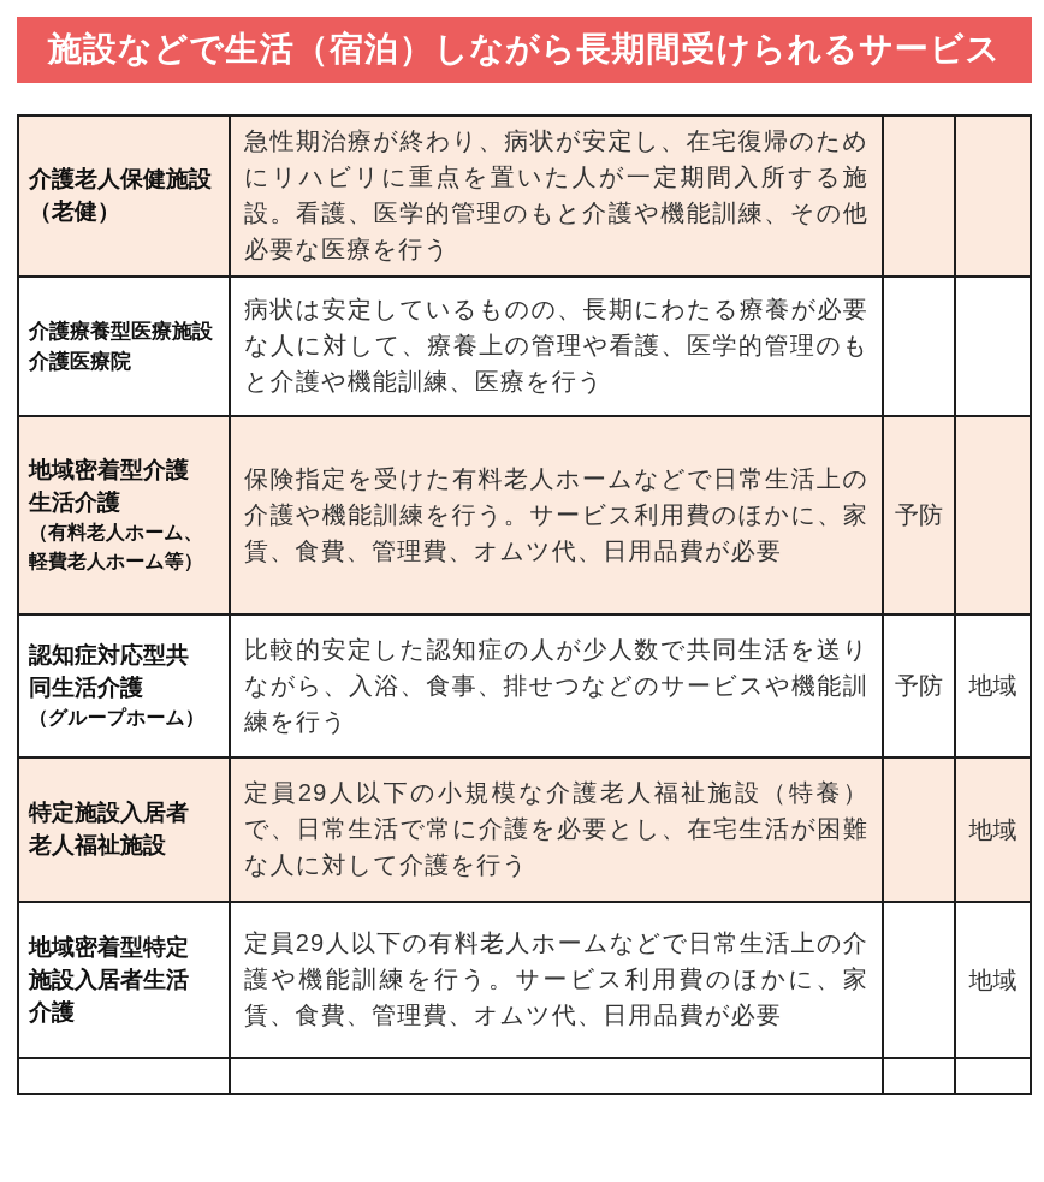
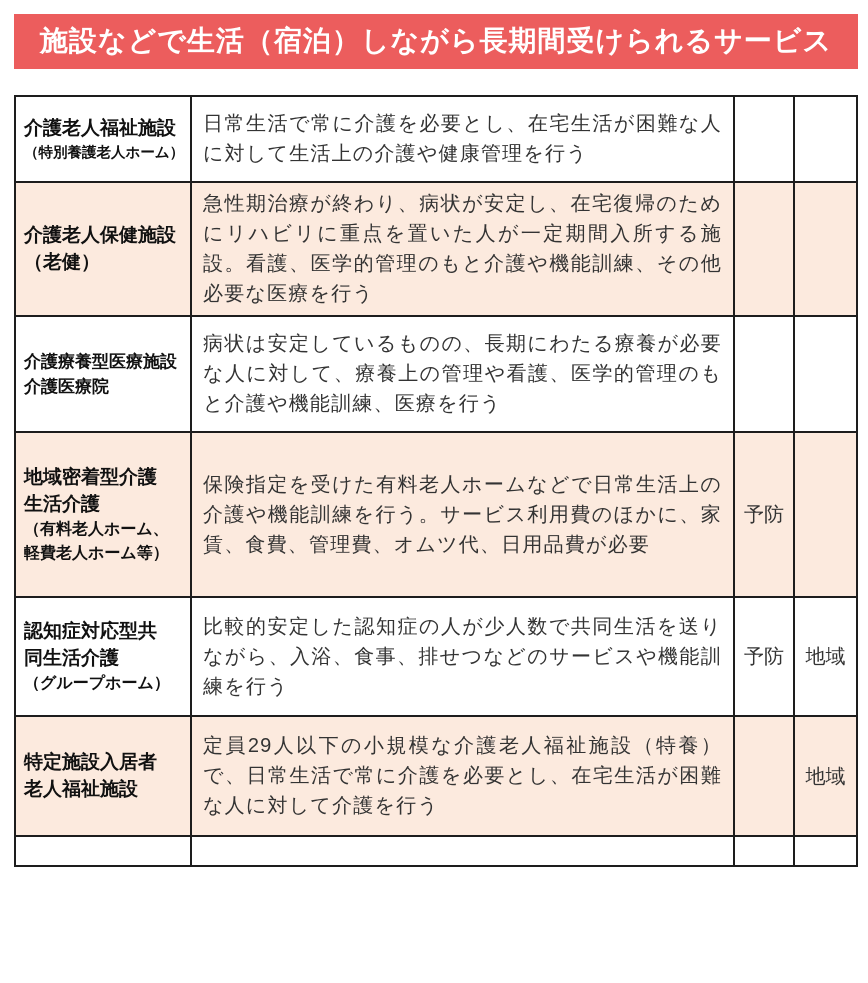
  施設などで生活（宿泊）しながら長期間受けられるサービス
+ 介護老人福祉施設 （特別養護老人ホーム）	日常生活で常に介護を必要とし、在宅生活が困難な人に対して生活上の介護や健康管理を行う
  介護老人保健施設 （老健）	急性期治療が終わり、病状が安定し、在宅復帰のためにリハビリに重点を置いた人が一定期間入所する施設。看護、医学的管理のもと介護や機能訓練、その他必要な医療を行う
  介護療養型医療施設 介護医療院	病状は安定しているものの、長期にわたる療養が必要な人に対して、療養上の管理や看護、医学的管理のもと介護や機能訓練、医療を行う
  地域密着型介護 生活介護 （有料老人ホーム、 軽費老人ホーム等）	保険指定を受けた有料老人ホームなどで日常生活上の介護や機能訓練を行う。サービス利用費のほかに、家賃、食費、管理費、オムツ代、日用品費が必要	予防
  認知症対応型共 同生活介護 （グループホーム）	比較的安定した認知症の人が少人数で共同生活を送りながら、入浴、食事、排せつなどのサービスや機能訓練を行う	予防	地域
  特定施設入居者 老人福祉施設	定員29人以下の小規模な介護老人福祉施設（特養）で、日常生活で常に介護を必要とし、在宅生活が困難な人に対して介護を行う		地域
- 地域密着型特定 施設入居者生活 介護	定員29人以下の有料老人ホームなどで日常生活上の介護や機能訓練を行う。サービス利用費のほかに、家賃、食費、管理費、オムツ代、日用品費が必要		地域
